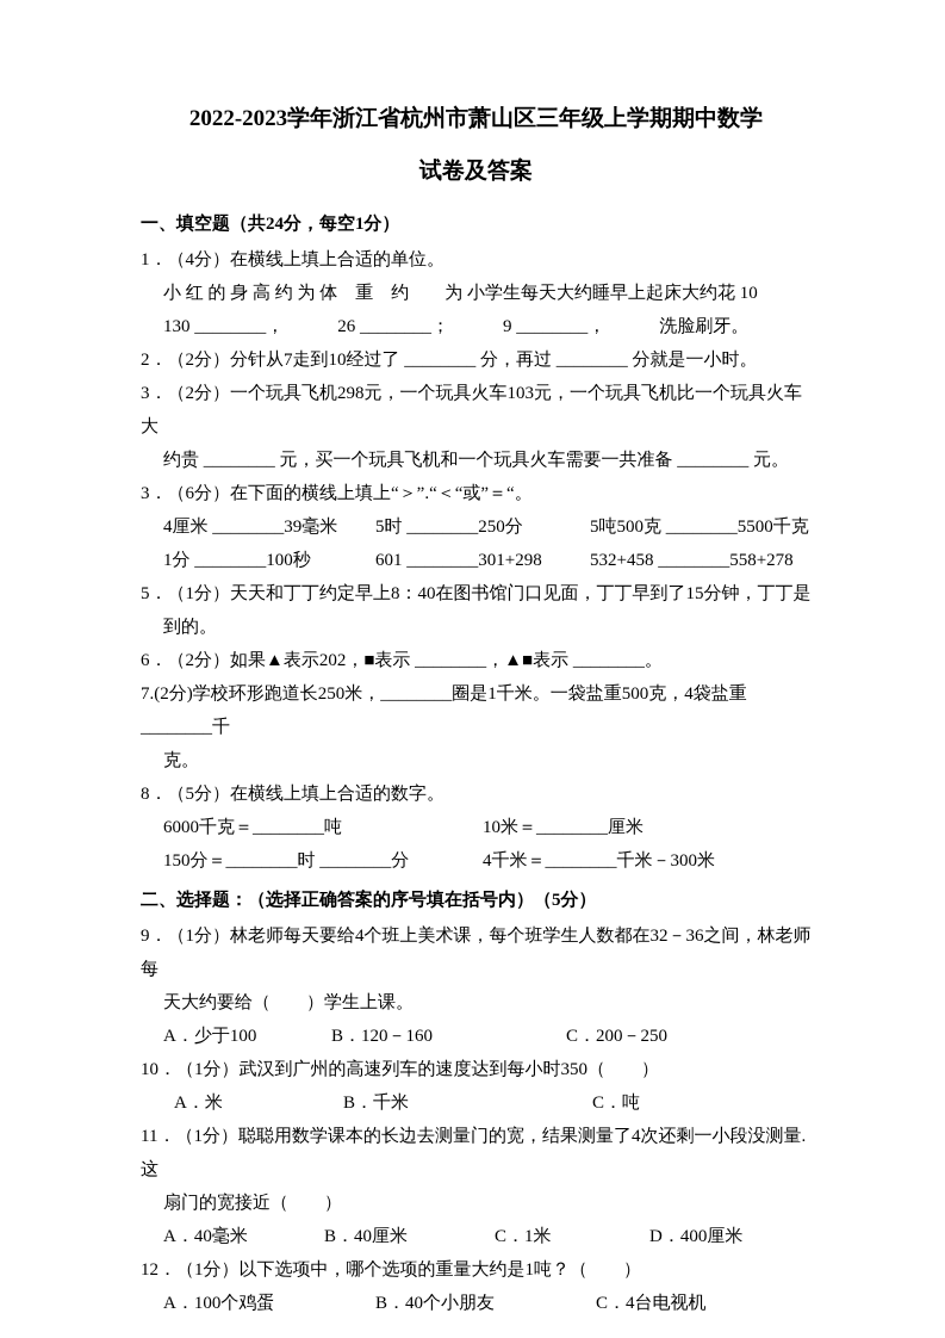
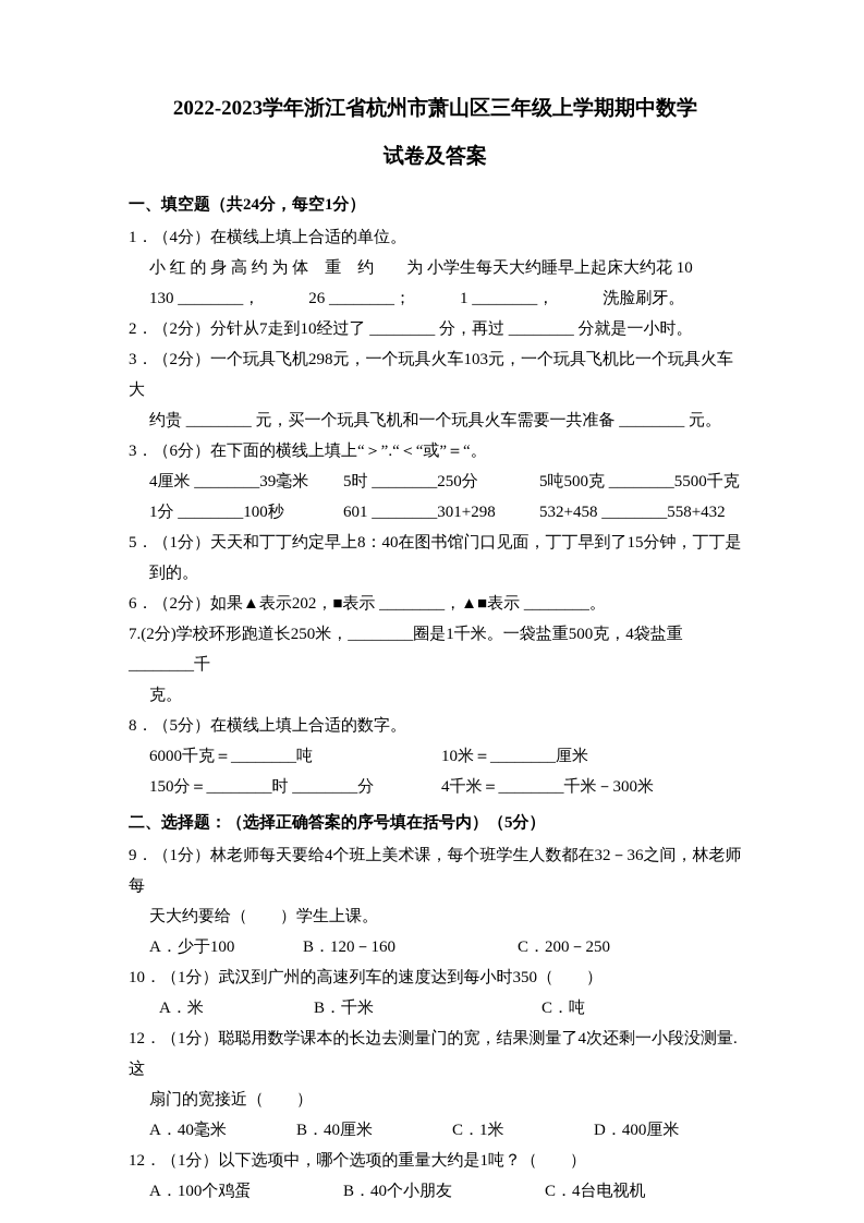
  2022-2023学年浙江省杭州市萧山区三年级上学期期中数学
  试卷及答案
  一、填空题（共24分，每空1分）
  1．（4分）在横线上填上合适的单位。
  小 红 的 身 高 约 为 体 重 约 为 小学生每天大约睡早上起床大约花 10
- 130 ________， 26 ________； 9 ________， 洗脸刷牙。
+ 130 ________， 26 ________； 1 ________， 洗脸刷牙。
  2．（2分）分针从7走到10经过了 ________ 分，再过 ________ 分就是一小时。
  3．（2分）一个玩具飞机298元，一个玩具火车103元，一个玩具飞机比一个玩具火车大
  约贵 ________ 元，买一个玩具飞机和一个玩具火车需要一共准备 ________ 元。
  3．（6分）在下面的横线上填上“＞”.“＜“或”＝“。
  4厘米 ________39毫米
  5时 ________250分
  5吨500克 ________5500千克
  1分 ________100秒
  601 ________301+298
- 532+458 ________558+278
+ 532+458 ________558+432
  5．（1分）天天和丁丁约定早上8：40在图书馆门口见面，丁丁早到了15分钟，丁丁是
  到的。
  6．（2分）如果▲表示202，■表示 ________，▲■表示 ________。
  7.(2分)学校环形跑道长250米，________圈是1千米。一袋盐重500克，4袋盐重 ________千
  克。
  8．（5分）在横线上填上合适的数字。
  6000千克＝________吨
  10米＝________厘米
  150分＝________时 ________分
  4千米＝________千米－300米
  二、选择题：（选择正确答案的序号填在括号内）（5分）
  9．（1分）林老师每天要给4个班上美术课，每个班学生人数都在32－36之间，林老师每
  天大约要给（ ）学生上课。
  A．少于100
  B．120－160
  C．200－250
  10．（1分）武汉到广州的高速列车的速度达到每小时350（ ）
  A．米
  B．千米
  C．吨
- 11．（1分）聪聪用数学课本的长边去测量门的宽，结果测量了4次还剩一小段没测量. 这
+ 12．（1分）聪聪用数学课本的长边去测量门的宽，结果测量了4次还剩一小段没测量. 这
  扇门的宽接近（ ）
  A．40毫米
  B．40厘米
  C．1米
  D．400厘米
  12．（1分）以下选项中，哪个选项的重量大约是1吨？（ ）
  A．100个鸡蛋
  B．40个小朋友
  C．4台电视机
